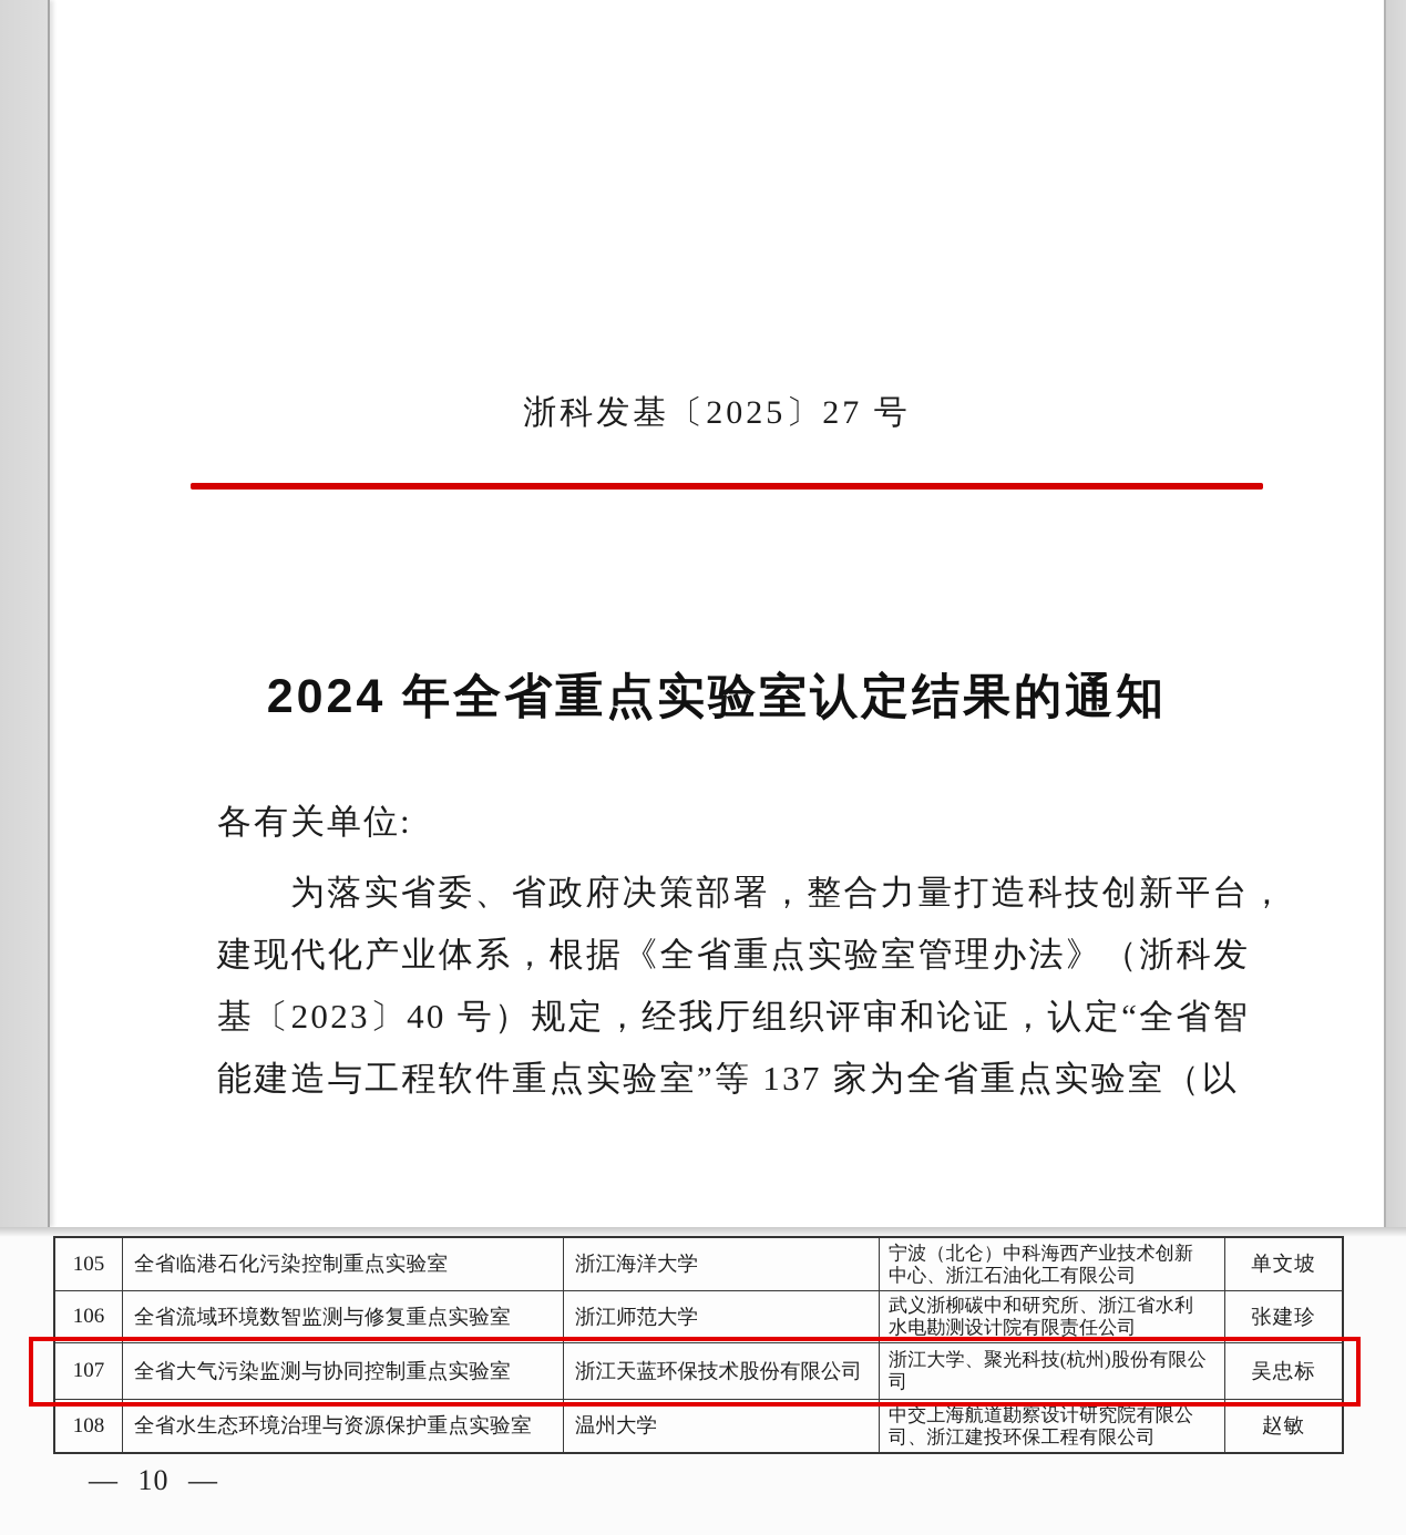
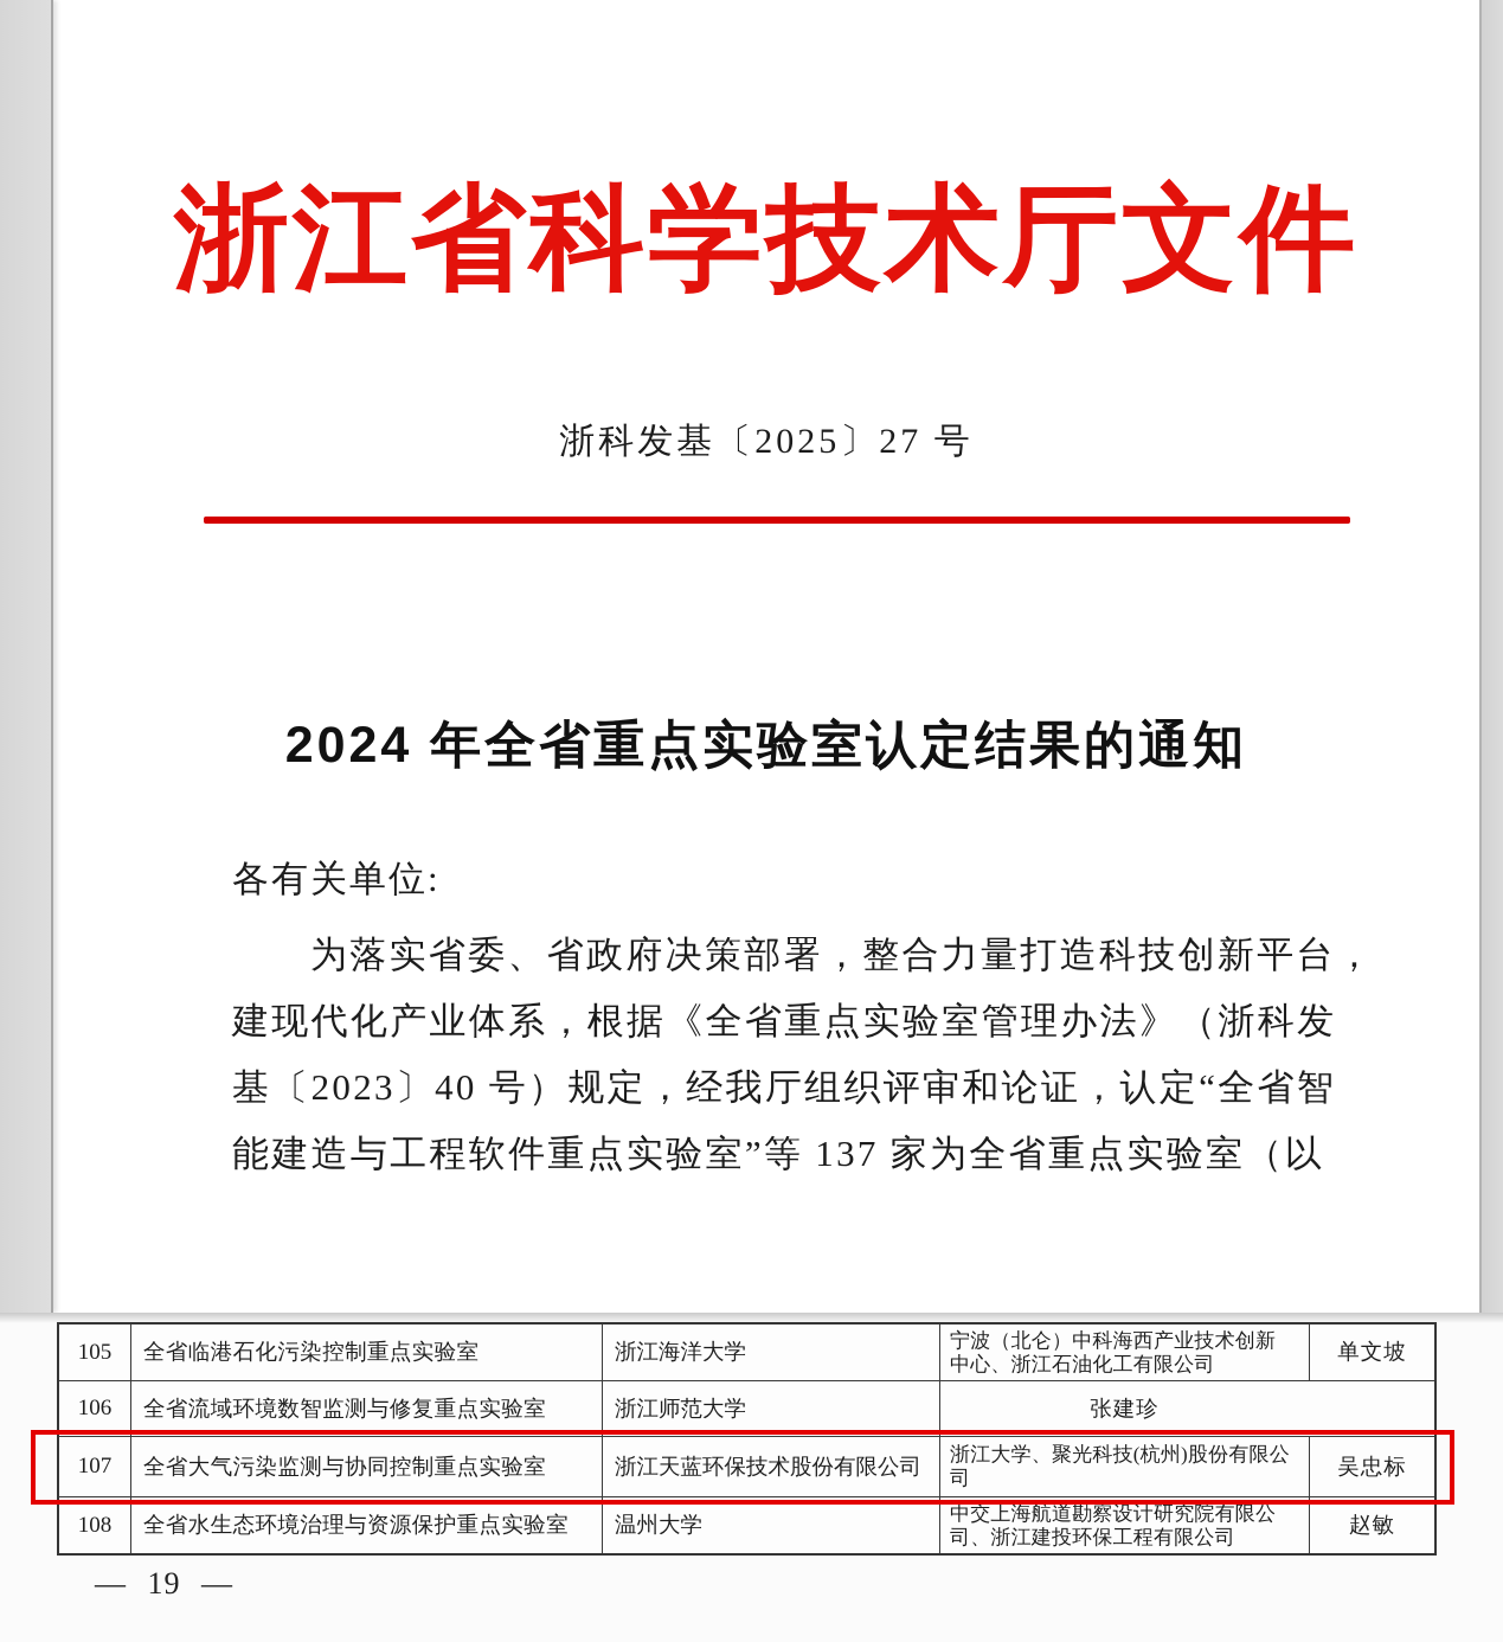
+ 浙江省科学技术厅文件
  浙科发基〔2025〕27 号
  2024 年全省重点实验室认定结果的通知
  各有关单位:
  为落实省委、省政府决策部署，整合力量打造科技创新平台，
  建现代化产业体系，根据《全省重点实验室管理办法》（浙科发
  基〔2023〕40 号）规定，经我厅组织评审和论证，认定“全省智
  能建造与工程软件重点实验室”等 137 家为全省重点实验室（以
  105
  全省临港石化污染控制重点实验室
  浙江海洋大学
  宁波（北仑）中科海西产业技术创新
  中心、浙江石油化工有限公司
  单文坡
  106
  全省流域环境数智监测与修复重点实验室
  浙江师范大学
- 武义浙柳碳中和研究所、浙江省水利
- 水电勘测设计院有限责任公司
  张建珍
  107
  全省大气污染监测与协同控制重点实验室
  浙江天蓝环保技术股份有限公司
  浙江大学、聚光科技(杭州)股份有限公
  司
  吴忠标
  108
  全省水生态环境治理与资源保护重点实验室
  温州大学
  中交上海航道勘察设计研究院有限公
  司、浙江建投环保工程有限公司
  赵敏
- — 10 —
+ — 19 —
